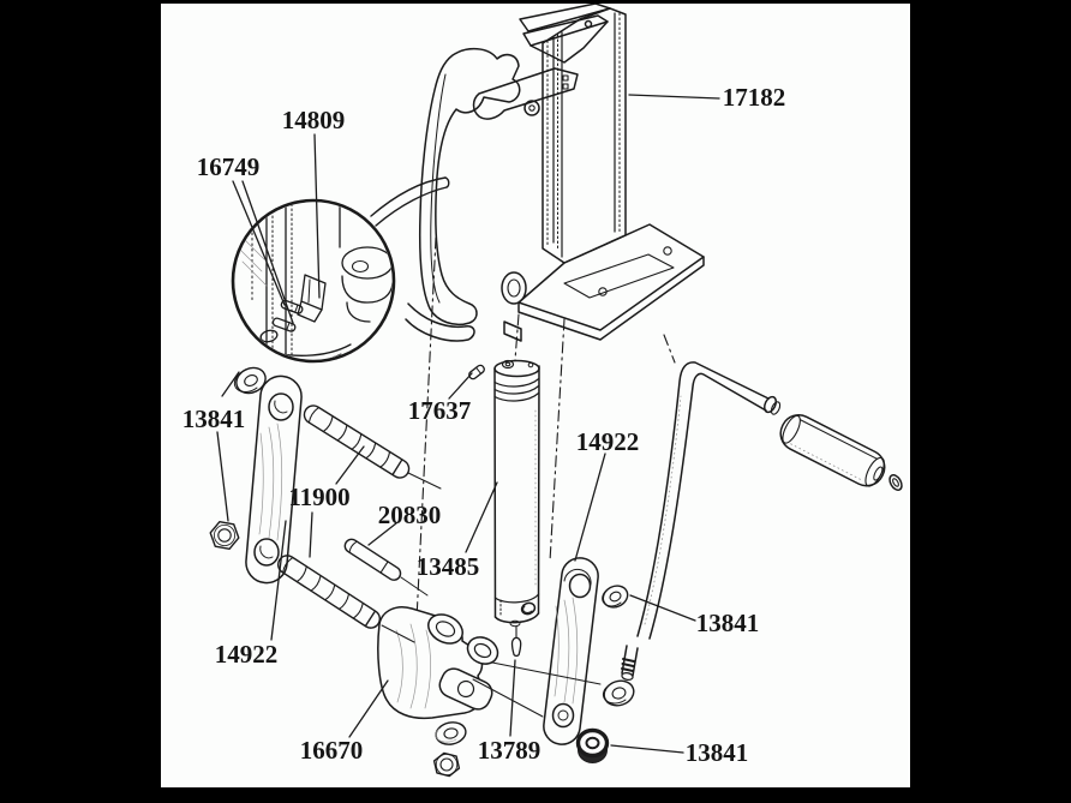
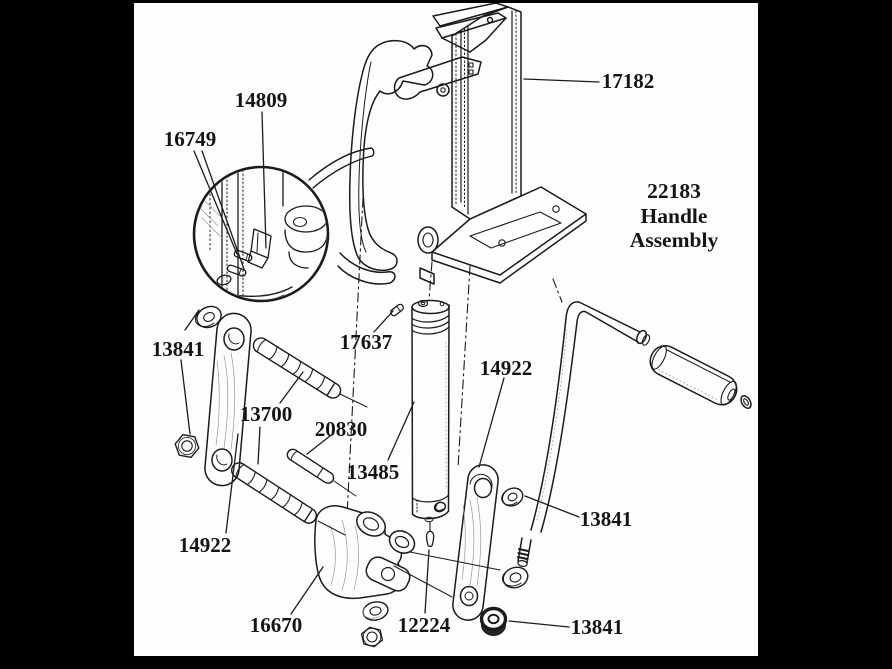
  17182
  14809
  16749
  13841
  17637
- 11900
+ 13700
  20830
  13485
  14922
  14922
  13841
  16670
- 13789
+ 12224
  13841
+ 22183
+ Handle
+ Assembly
